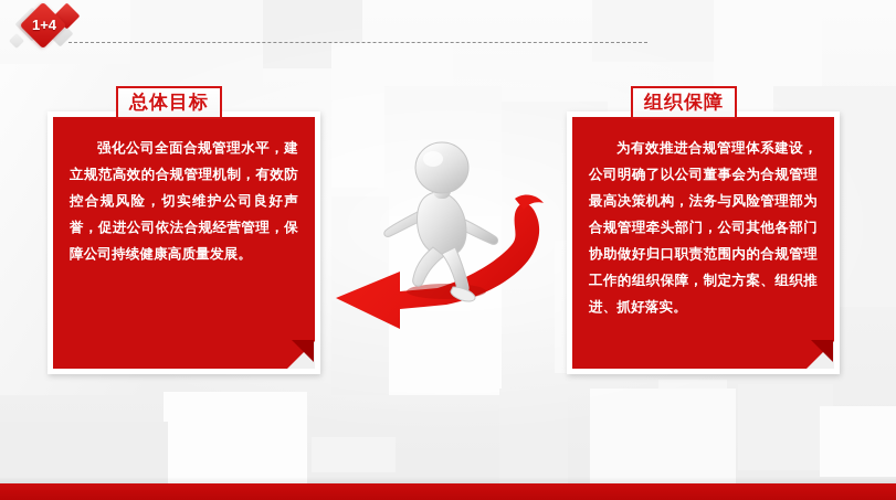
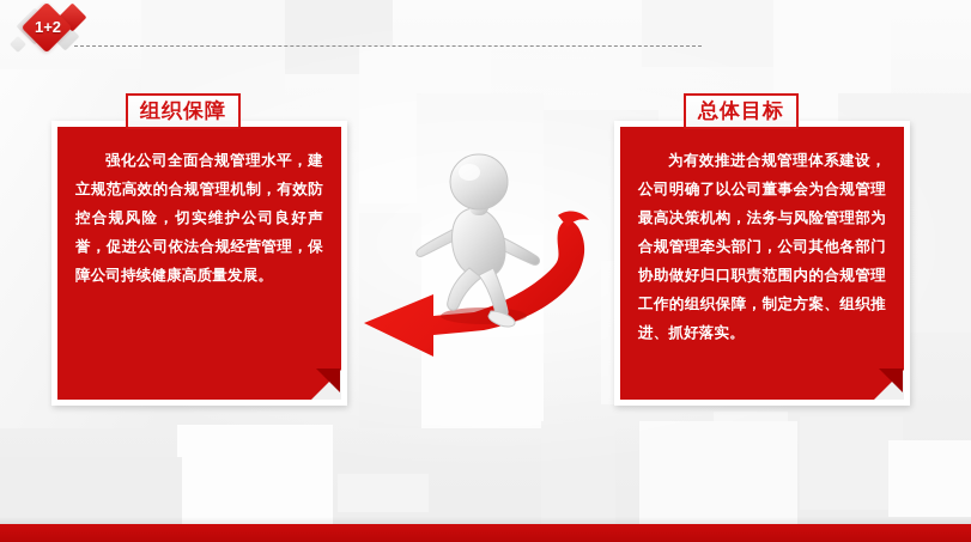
- 1+4
+ 1+2
- 总体目标
+ 组织保障
  强化公司全面合规管理水平，建立规范高效的合规管理机制，有效防控合规风险，切实维护公司良好声誉，促进公司依法合规经营管理，保障公司持续健康高质量发展。
- 组织保障
+ 总体目标
  为有效推进合规管理体系建设，公司明确了以公司董事会为合规管理最高决策机构，法务与风险管理部为合规管理牵头部门，公司其他各部门协助做好归口职责范围内的合规管理工作的组织保障，制定方案、组织推进、抓好落实。
